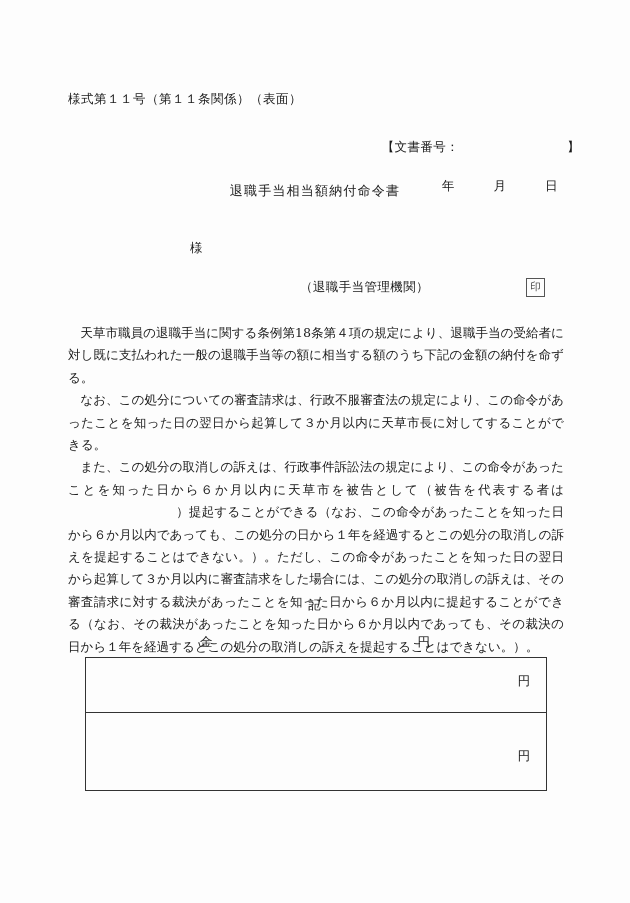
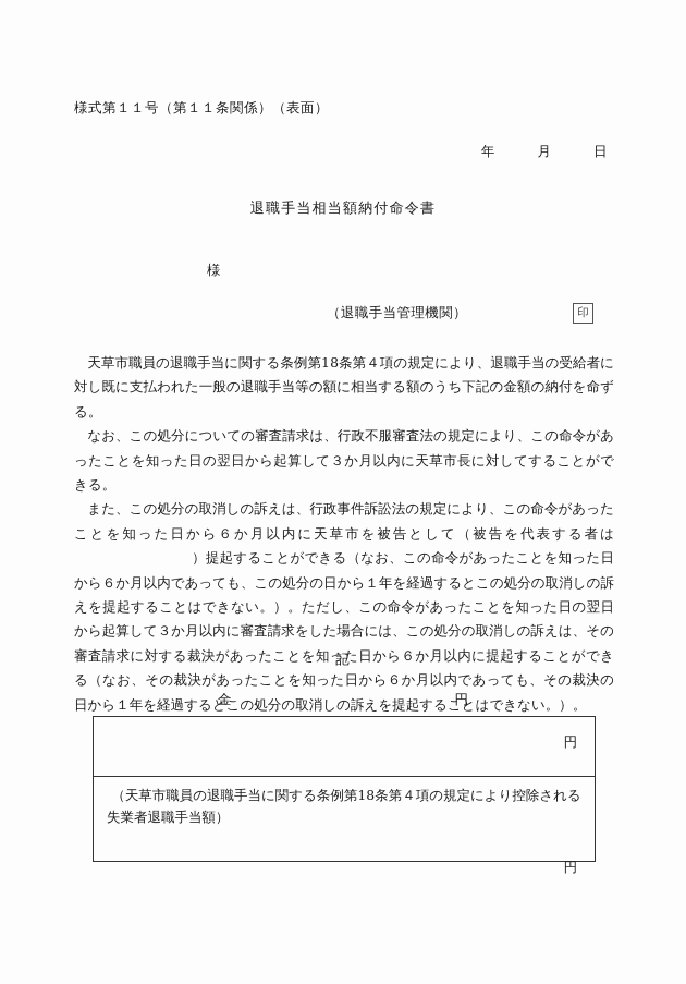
  様式第１１号（第１１条関係）（表面）
- 【文書番号： 】
  年 月 日
  退職手当相当額納付命令書
  様
  （退職手当管理機関）
  印
  天草市職員の退職手当に関する条例第18条第４項の規定により、退職手当の受給者に対し既に支払われた一般の退職手当等の額に相当する額のうち下記の金額の納付を命ずる。
  なお、この処分についての審査請求は、行政不服審査法の規定により、この命令があったことを知った日の翌日から起算して３か月以内に天草市長に対してすることができる。
  また、この処分の取消しの訴えは、行政事件訴訟法の規定により、この命令があったことを知った日から６か月以内に天草市を被告として（被告を代表する者は）提起することができる（なお、この命令があったことを知った日から６か月以内であっても、この処分の日から１年を経過するとこの処分の取消しの訴えを提起することはできない。）。ただし、この命令があったことを知った日の翌日から起算して３か月以内に審査請求をした場合には、この処分の取消しの訴えは、その審査請求に対する裁決があったことを知った日から６か月以内に提起することができる（なお、その裁決があったことを知った日から６か月以内であっても、その裁決の日から１年を経過するとこの処分の取消しの訴えを提起することはできない。）。
  記
  金
  円
  円
+ （天草市職員の退職手当に関する条例第18条第４項の規定により控除される失業者退職手当額）
  円
